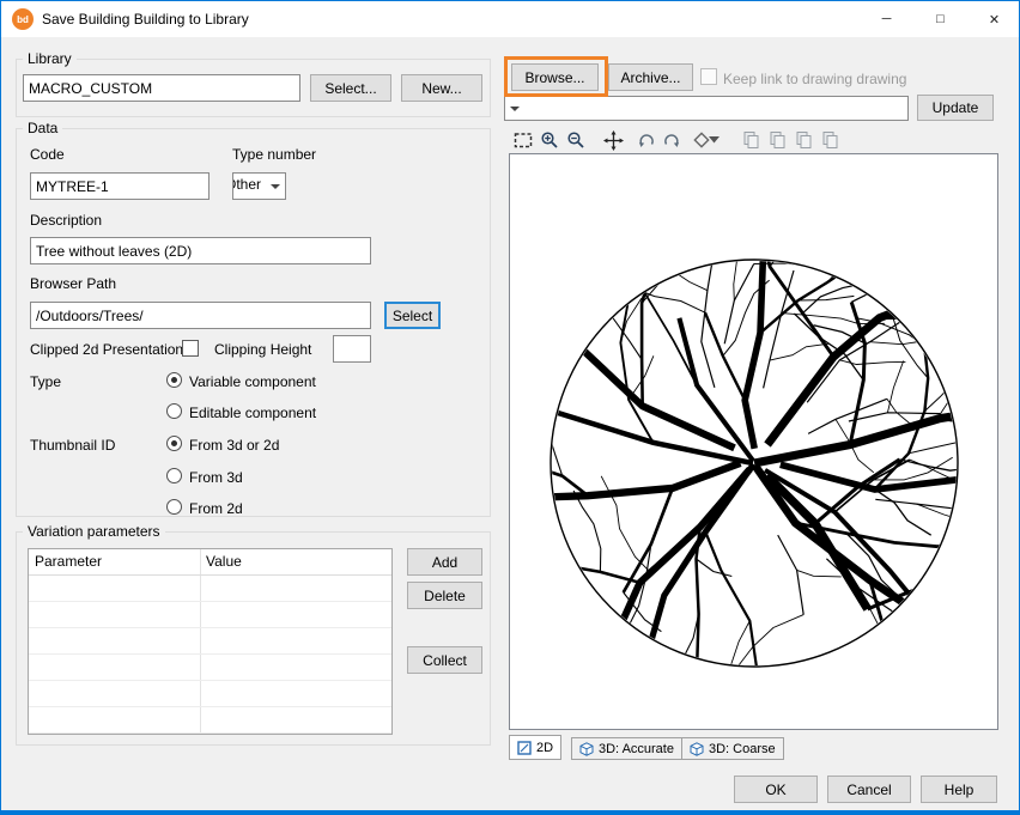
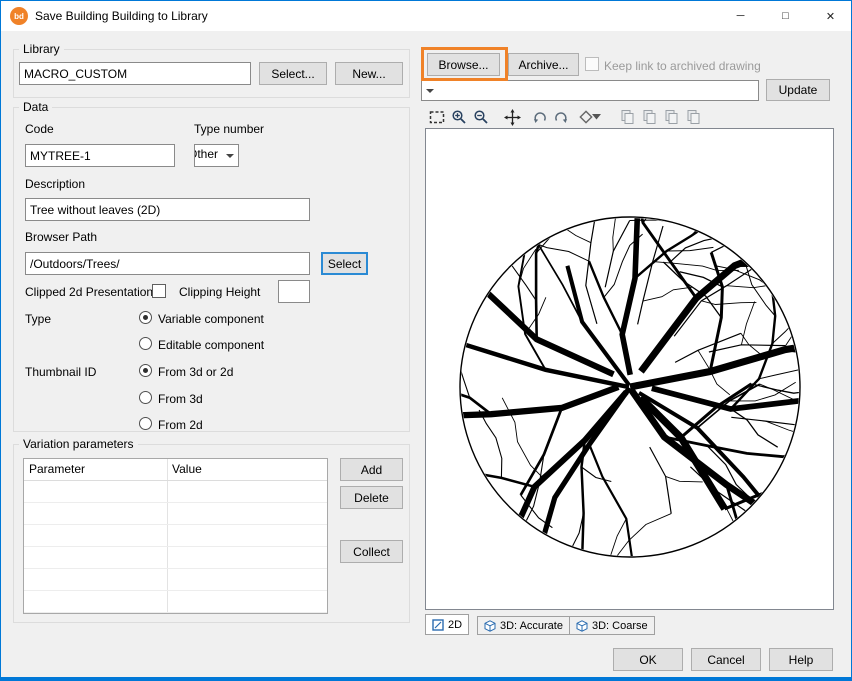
  bd
  Save Building Building to Library
  ─
  □
  ✕
  Library
  MACRO_CUSTOM
  Select...
  New...
  Data
  Code
  Type number
  MYTREE-1
  ther
  Description
  Tree without leaves (2D)
  Browser Path
  /Outdoors/Trees/
  Select
  Clipped 2d Presentation
  Clipping Height
  Type
  Variable component
  Editable component
  Thumbnail ID
  From 3d or 2d
  From 3d
  From 2d
  Variation parameters
  Parameter
  Value
  Add
  Delete
  Collect
  Browse...
  Archive...
- Keep link to drawing drawing
+ Keep link to archived drawing
  Update
  2D
  3D: Accurate
  3D: Coarse
  OK
  Cancel
  Help
